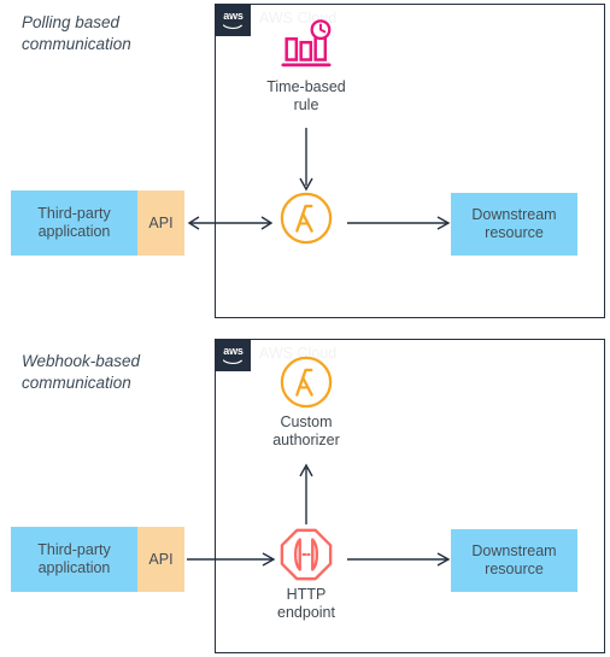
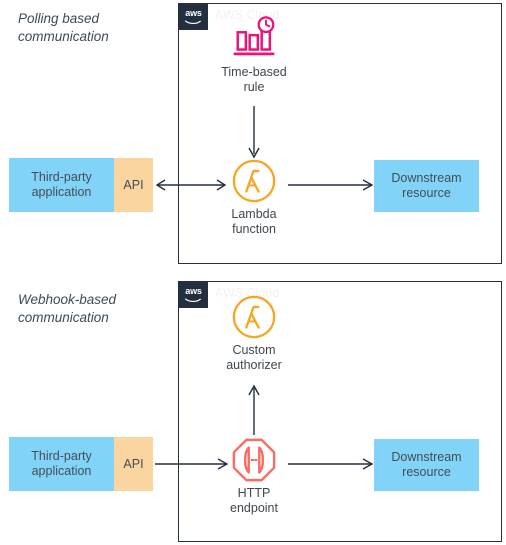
  Polling based
  communication
  aws
  AWS Cloud
  Time-based
  rule
+ Lambda
+ function
  Third-party
  application
  API
  Downstream
  resource
  Webhook-based
  communication
  aws
  AWS Cloud
  Custom
  authorizer
  HTTP
  endpoint
  Third-party
  application
  API
  Downstream
  resource
